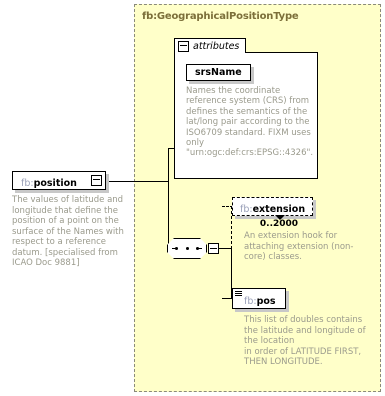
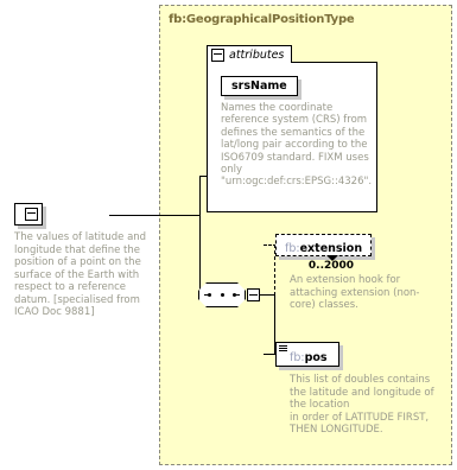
  fb:GeographicalPositionType
  attributes
  srsName
  Names the coordinate reference system (CRS) from defines the semantics of the lat/long pair according to the ISO6709 standard. FIXM uses only "urn:ogc:def:crs:EPSG::4326".
- fb:position
- The values of latitude and longitude that define the position of a point on the surface of the Names with respect to a reference datum. [specialised from ICAO Doc 9881]
+ The values of latitude and longitude that define the position of a point on the surface of the Earth with respect to a reference datum. [specialised from ICAO Doc 9881]
  fb:extension
  0..2000
  An extension hook for attaching extension (non-core) classes.
  fb:pos
  This list of doubles contains the latitude and longitude of the location
  in order of LATITUDE FIRST, THEN LONGITUDE.
